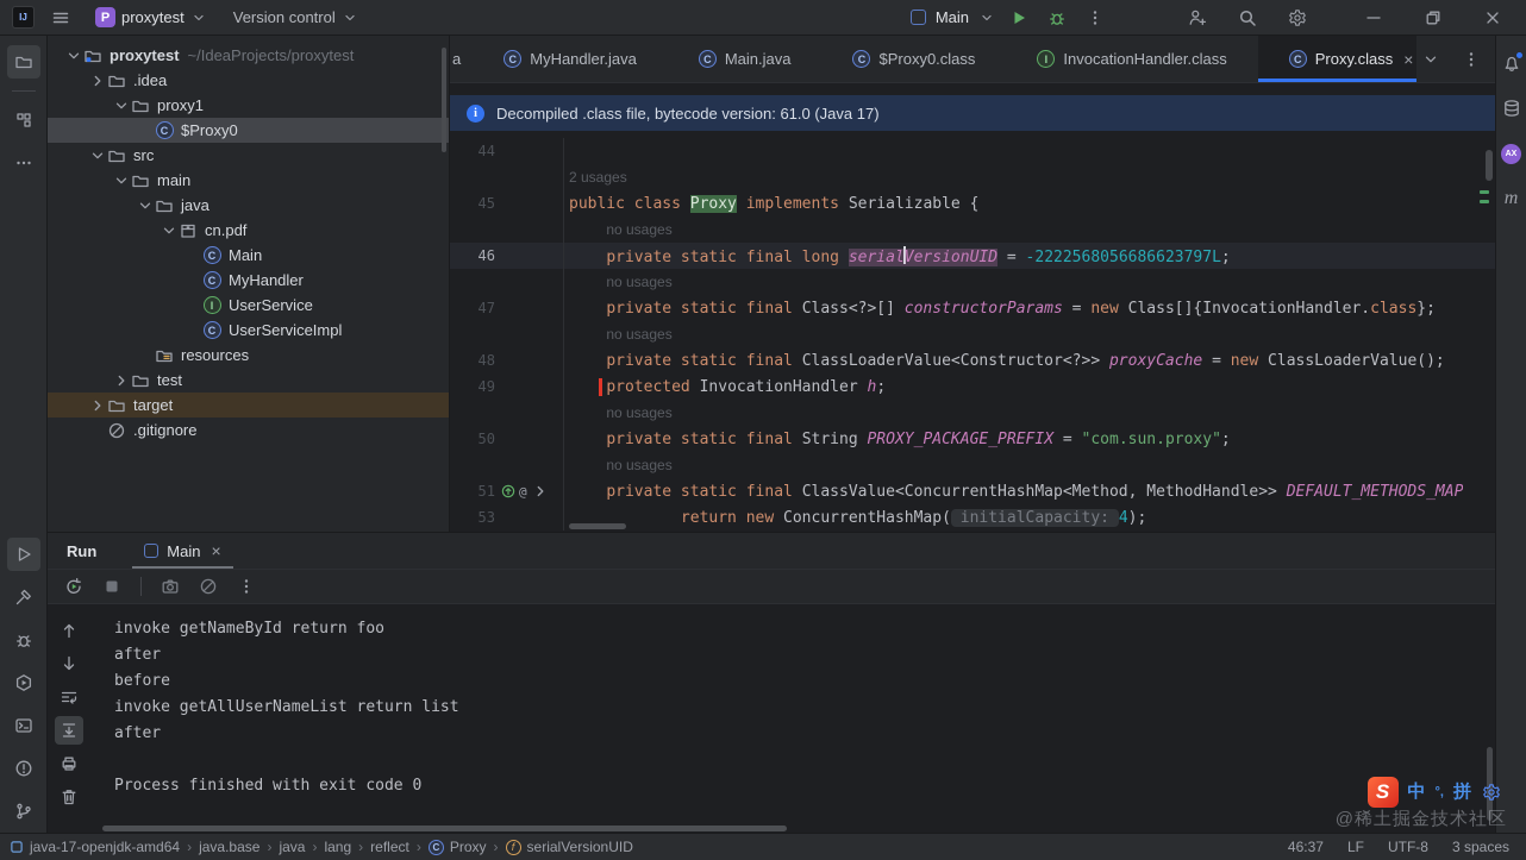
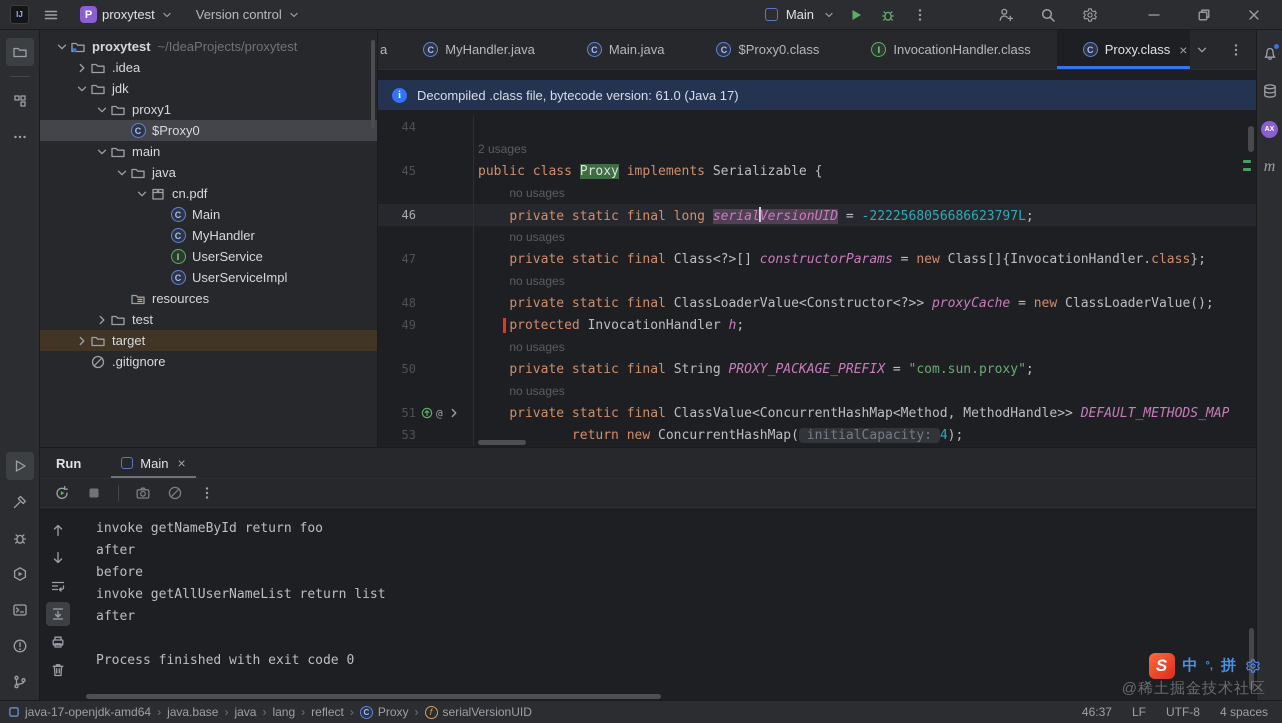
  IJ
  P
  proxytest
  Version control
  Main
  proxytest
  ~/IdeaProjects/proxytest
  .idea
+ jdk
  proxy1
  C
  $Proxy0
- src
  main
  java
  cn.pdf
  C
  Main
  C
  MyHandler
  I
  UserService
  C
  UserServiceImpl
  resources
  test
  target
  .gitignore
  a
  C
  MyHandler.java
  C
  Main.java
  C
  $Proxy0.class
  I
  InvocationHandler.class
  C
  Proxy.class
  ×
  i
  Decompiled .class file, bytecode version: 61.0 (Java 17)
  44
  2 usages
  45
  public class Proxy implements Serializable {
  no usages
  46
  private static final long serialVersionUID = -2222568056686623797L;
  no usages
  47
  private static final Class<?>[] constructorParams = new Class[]{InvocationHandler.class};
  no usages
  48
  private static final ClassLoaderValue<Constructor<?>> proxyCache = new ClassLoaderValue();
  49
  protected InvocationHandler h;
  no usages
  50
  private static final String PROXY_PACKAGE_PREFIX = "com.sun.proxy";
  no usages
  51
  @
  private static final ClassValue<ConcurrentHashMap<Method, MethodHandle>> DEFAULT_METHODS_MAP
  53
  return new ConcurrentHashMap( initialCapacity: 4);
  Run
  Main
  ×
  invoke getNameById return foo
  after
  before
  invoke getAllUserNameList return list
  after
  Process finished with exit code 0
  m
  java-17-openjdk-amd64
  ›
  java.base
  ›
  java
  ›
  lang
  ›
  reflect
  ›
  C
  Proxy
  ›
  f
  serialVersionUID
  46:37
  LF
  UTF-8
- 3 spaces
+ 4 spaces
  S
  中
  °,
  拼
  @稀土掘金技术社区
